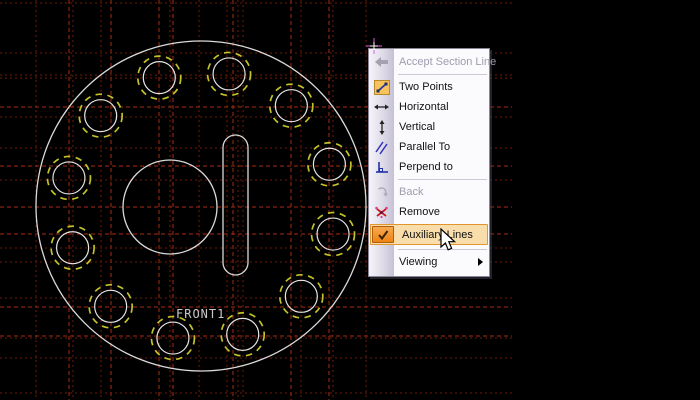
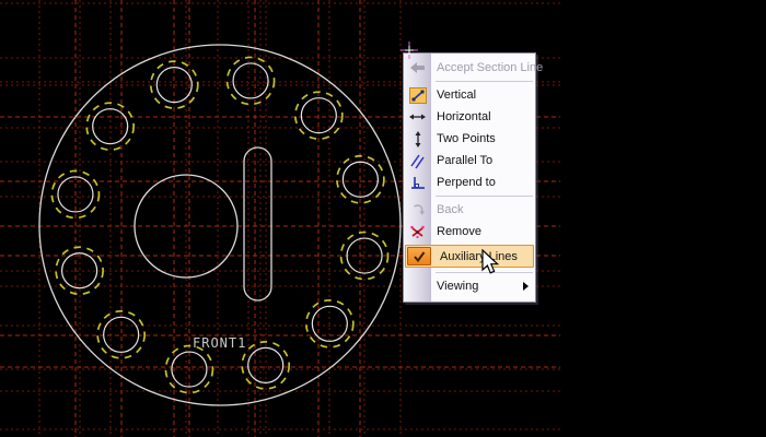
  FRONT1
  Accept Section Line
- Two Points
+ Vertical
  Horizontal
- Vertical
+ Two Points
  Parallel To
  Perpend to
  Back
  Remove
  Auxiliar Lines
  Viewing
